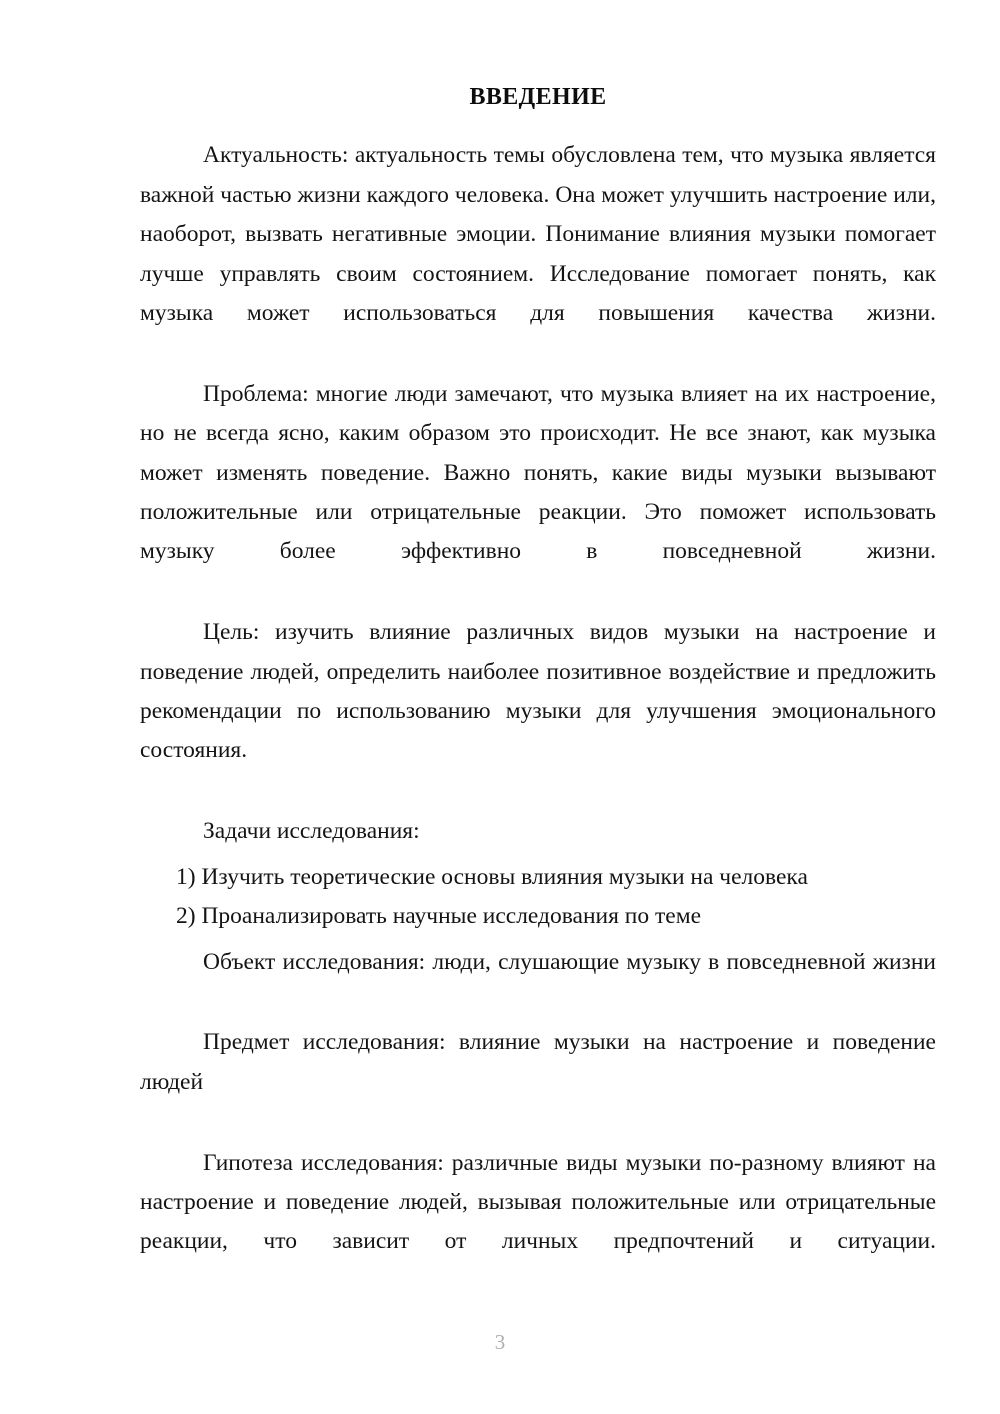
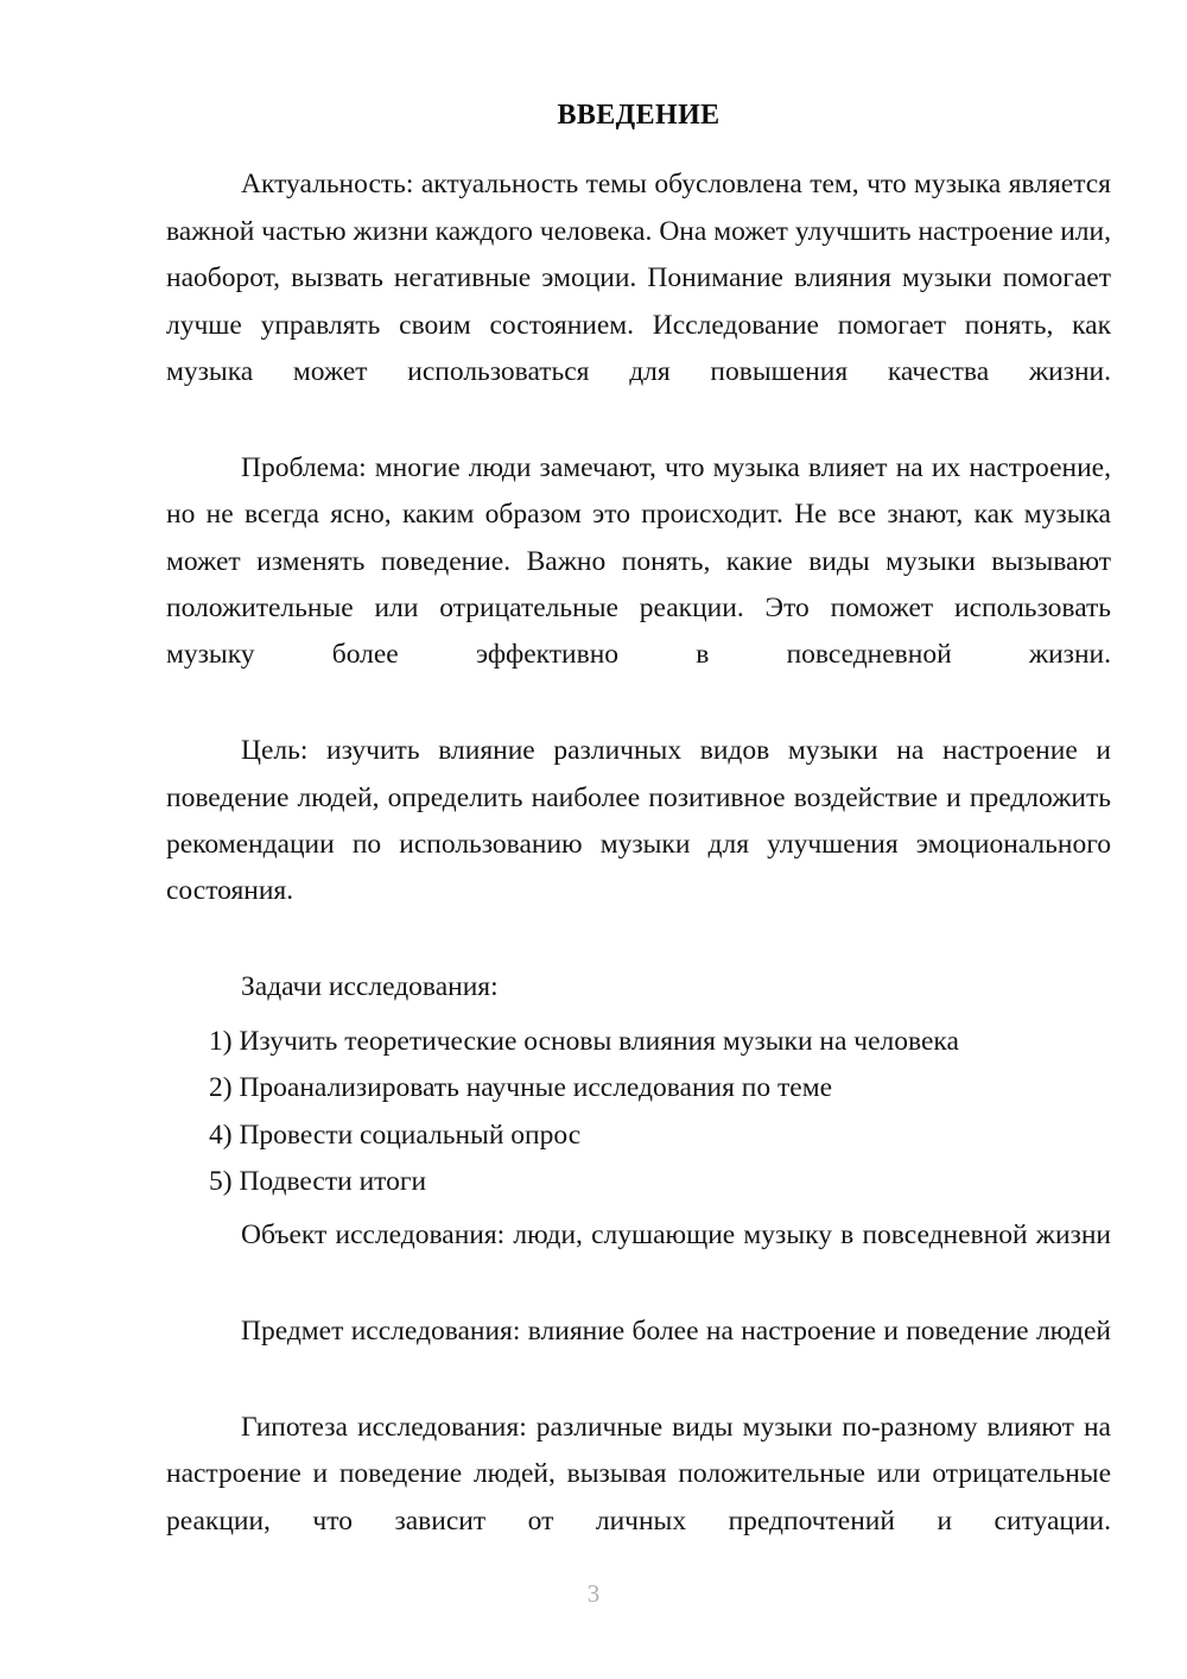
  ВВЕДЕНИЕ
  Актуальность: актуальность темы обусловлена тем, что музыка является важной частью жизни каждого человека. Она может улучшить настроение или, наоборот, вызвать негативные эмоции. Понимание влияния музыки помогает лучше управлять своим состоянием. Исследование помогает понять, как музыка может использоваться для повышения качества жизни.
  Проблема: многие люди замечают, что музыка влияет на их настроение, но не всегда ясно, каким образом это происходит. Не все знают, как музыка может изменять поведение. Важно понять, какие виды музыки вызывают положительные или отрицательные реакции. Это поможет использовать музыку более эффективно в повседневной жизни.
  Цель: изучить влияние различных видов музыки на настроение и поведение людей, определить наиболее позитивное воздействие и предложить рекомендации по использованию музыки для улучшения эмоционального состояния.
  Задачи исследования:
  1) Изучить теоретические основы влияния музыки на человека
  2) Проанализировать научные исследования по теме
+ 4) Провести социальный опрос
+ 5) Подвести итоги
  Объект исследования: люди, слушающие музыку в повседневной жизни
- Предмет исследования: влияние музыки на настроение и поведение людей
+ Предмет исследования: влияние более на настроение и поведение людей
  Гипотеза исследования: различные виды музыки по-разному влияют на настроение и поведение людей, вызывая положительные или отрицательные реакции, что зависит от личных предпочтений и ситуации.
  3
